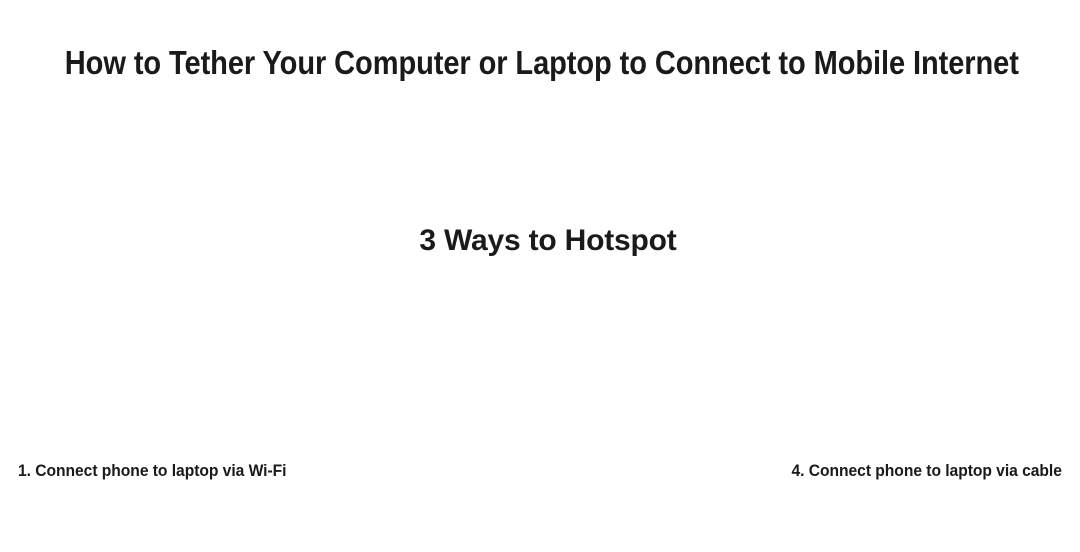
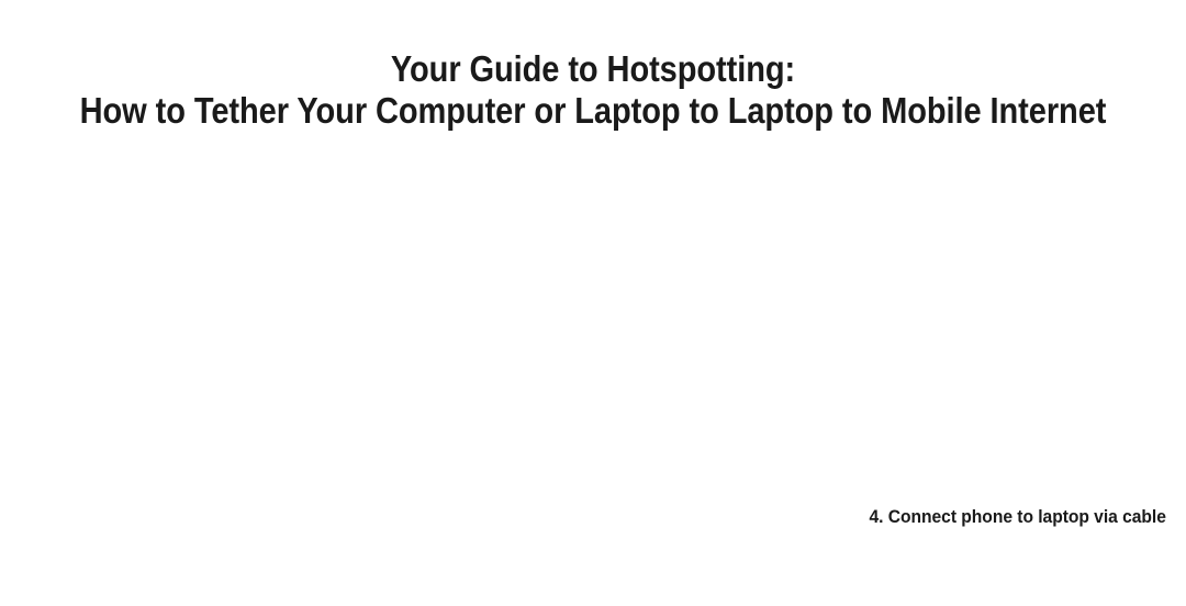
+ Your Guide to Hotspotting:
- How to Tether Your Computer or Laptop to Connect to Mobile Internet
+ How to Tether Your Computer or Laptop to Laptop to Mobile Internet
- 3 Ways to Hotspot
- 1. Connect phone to laptop via Wi-Fi
  4. Connect phone to laptop via cable
